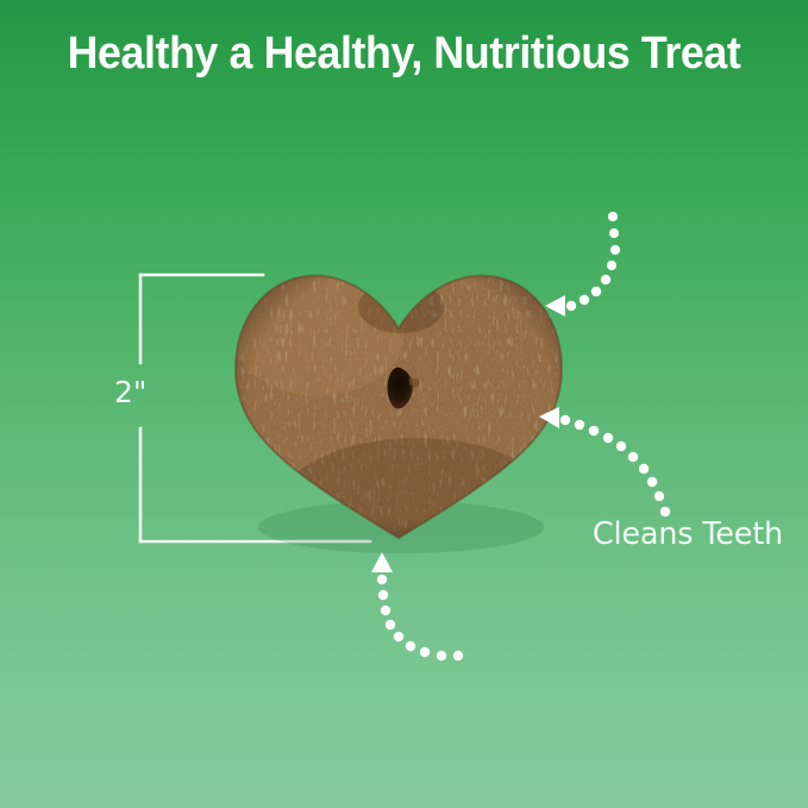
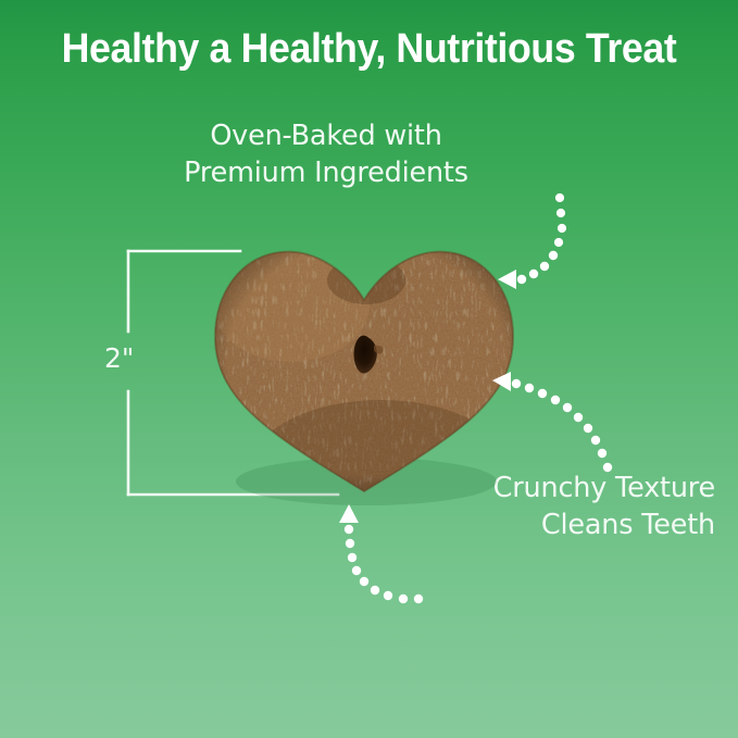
  Healthy a Healthy, Nutritious Treat
+ Oven-Baked with
+ Premium Ingredients
+ Crunchy Texture
  Cleans Teeth
  2"
